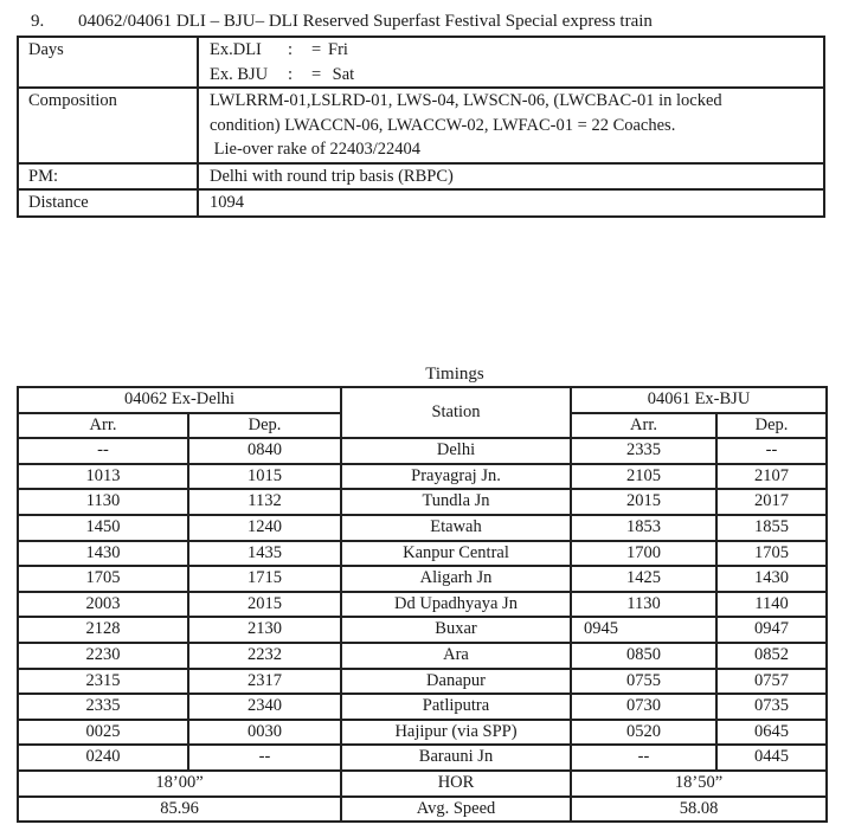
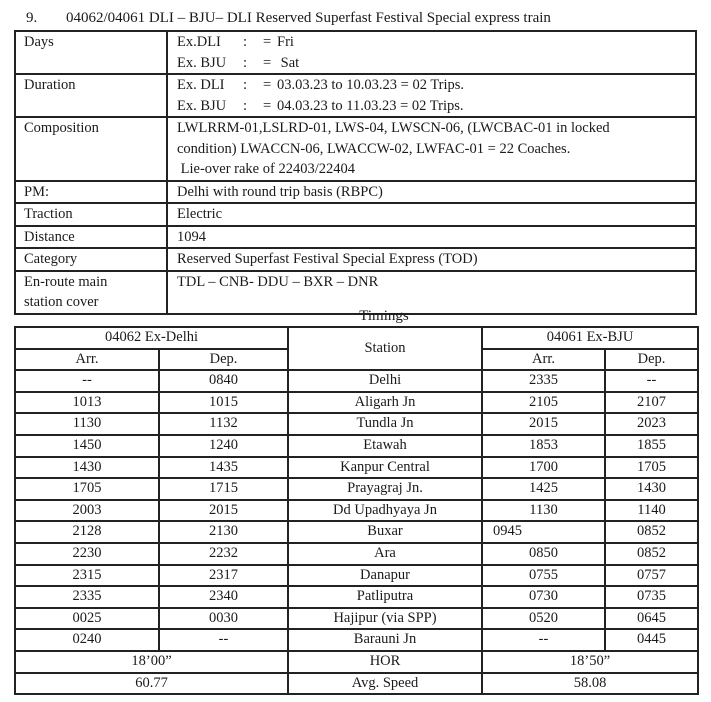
  9. 04062/04061 DLI – BJU– DLI Reserved Superfast Festival Special express train
  Days	Ex.DLI : = Fri Ex. BJU : = Sat
+ Duration	Ex. DLI : = 03.03.23 to 10.03.23 = 02 Trips. Ex. BJU : = 04.03.23 to 11.03.23 = 02 Trips.
  Composition	LWLRRM-01,LSLRD-01, LWS-04, LWSCN-06, (LWCBAC-01 in locked condition) LWACCN-06, LWACCW-02, LWFAC-01 = 22 Coaches. Lie-over rake of 22403/22404
  PM:	Delhi with round trip basis (RBPC)
+ Traction	Electric
  Distance	1094
+ Category	Reserved Superfast Festival Special Express (TOD)
+ En-route main station cover	TDL – CNB- DDU – BXR – DNR
  Timings
  04062 Ex-Delhi	Station	04061 Ex-BJU
  Arr.	Dep.	Arr.	Dep.
  --	0840	Delhi	2335	--
- 1013	1015	Prayagraj Jn.	2105	2107
+ 1013	1015	Aligarh Jn	2105	2107
- 1130	1132	Tundla Jn	2015	2017
+ 1130	1132	Tundla Jn	2015	2023
  1450	1240	Etawah	1853	1855
  1430	1435	Kanpur Central	1700	1705
- 1705	1715	Aligarh Jn	1425	1430
+ 1705	1715	Prayagraj Jn.	1425	1430
  2003	2015	Dd Upadhyaya Jn	1130	1140
- 2128	2130	Buxar	0945	0947
+ 2128	2130	Buxar	0945	0852
  2230	2232	Ara	0850	0852
  2315	2317	Danapur	0755	0757
  2335	2340	Patliputra	0730	0735
  0025	0030	Hajipur (via SPP)	0520	0645
  0240	--	Barauni Jn	--	0445
  18’00”	HOR	18’50”
- 85.96	Avg. Speed	58.08
+ 60.77	Avg. Speed	58.08
